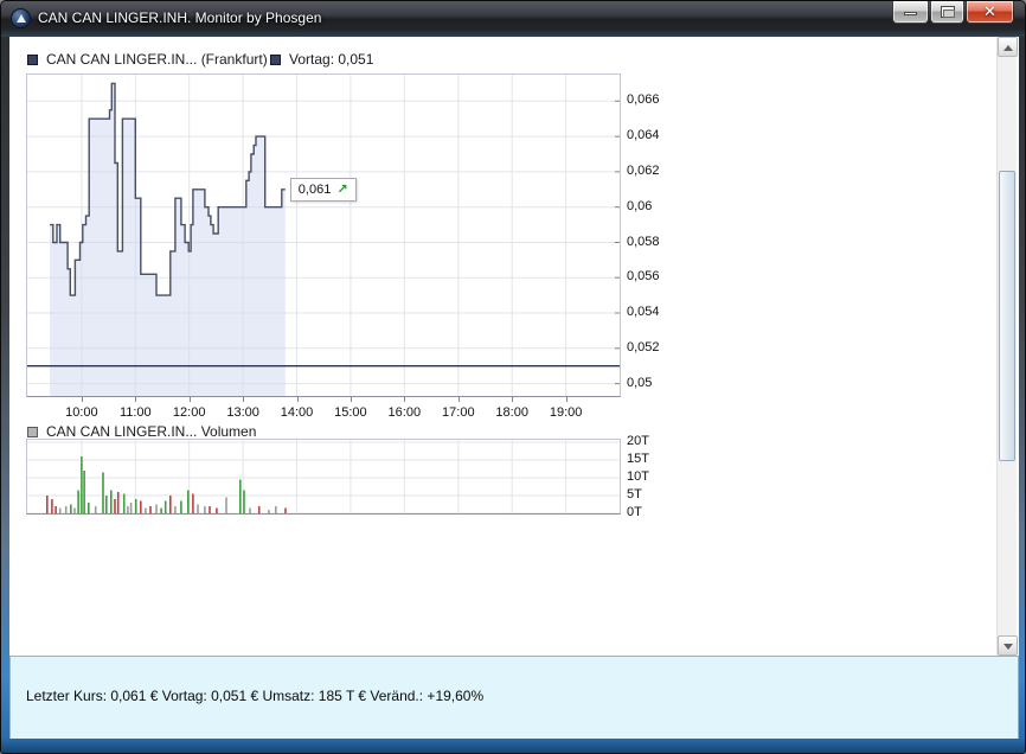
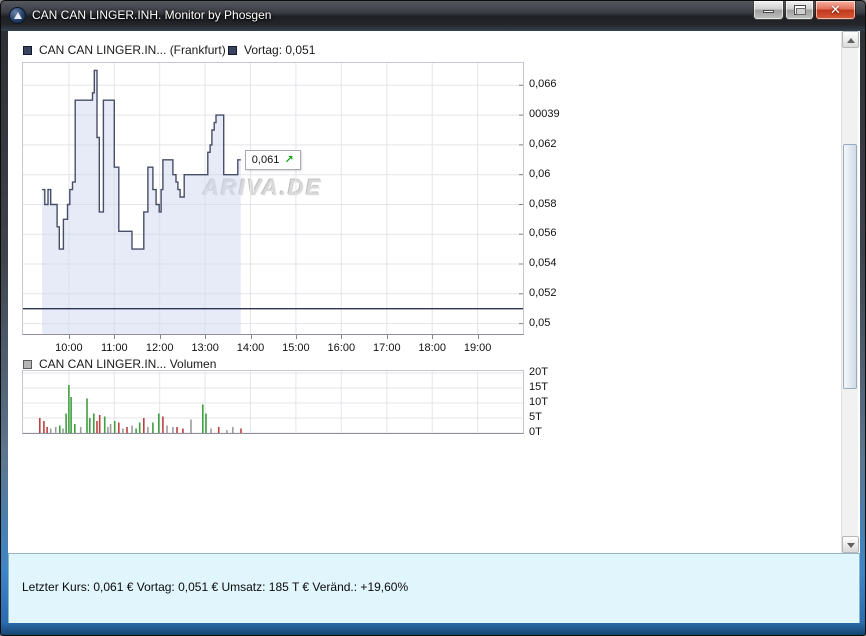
  CAN CAN LINGER.INH. Monitor by Phosgen
  ✕
  CAN CAN LINGER.IN... (Frankfurt)
  Vortag: 0,051
+ ARIVA.DE
  0,061 ↗
  0,066
- 0,064
+ 00039
  0,062
  0,06
  0,058
  0,056
  0,054
  0,052
  0,05
  10:00
  11:00
  12:00
  13:00
  14:00
  15:00
  16:00
  17:00
  18:00
  19:00
  CAN CAN LINGER.IN... Volumen
  20T
  15T
  10T
  5T
  0T
  Letzter Kurs: 0,061 € Vortag: 0,051 € Umsatz: 185 T € Veränd.: +19,60%
